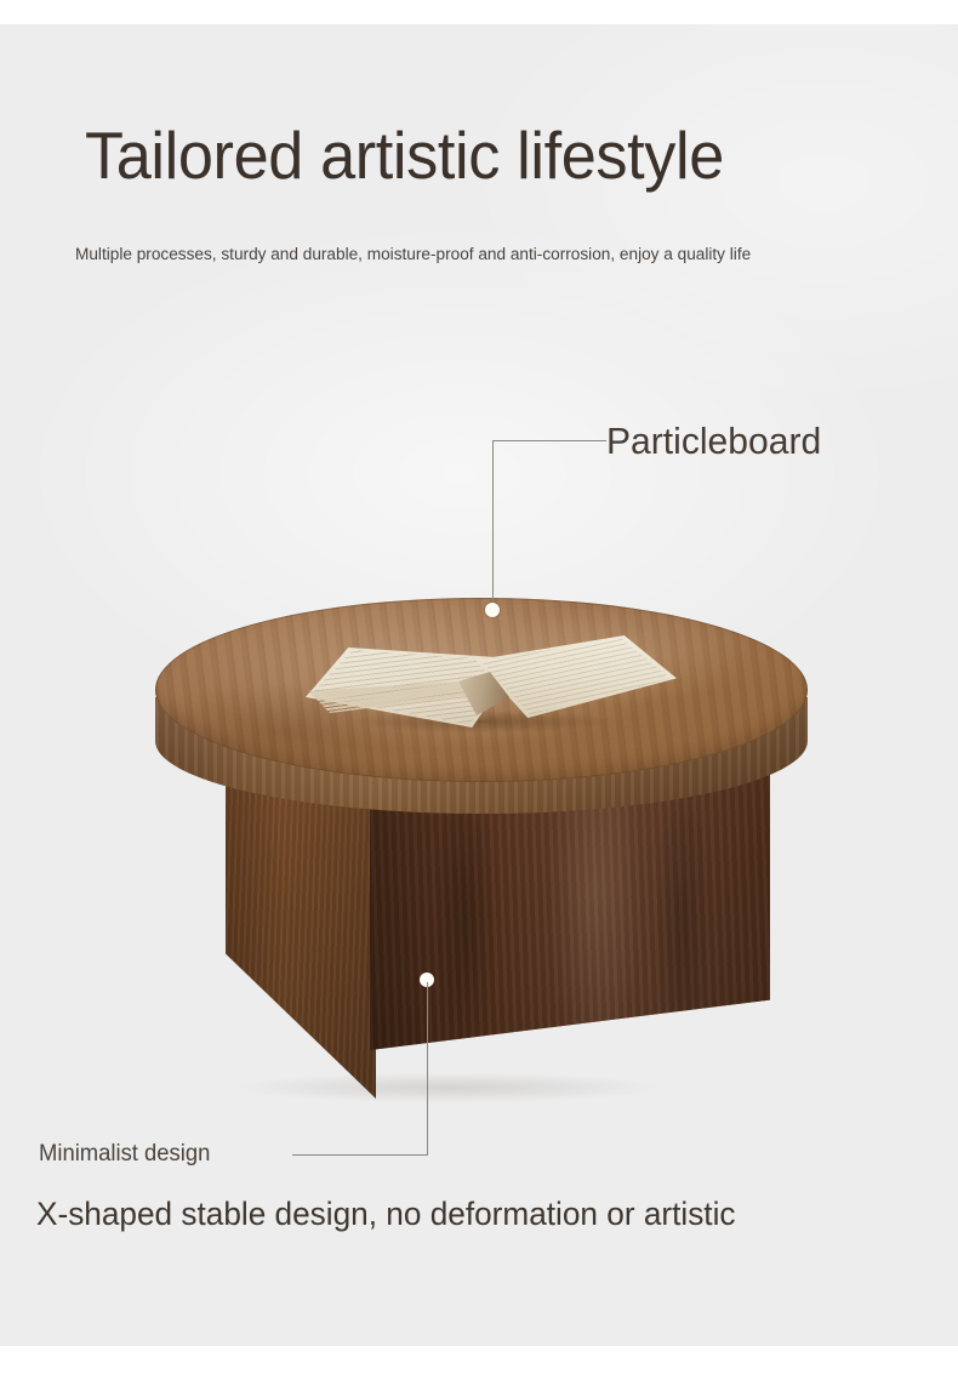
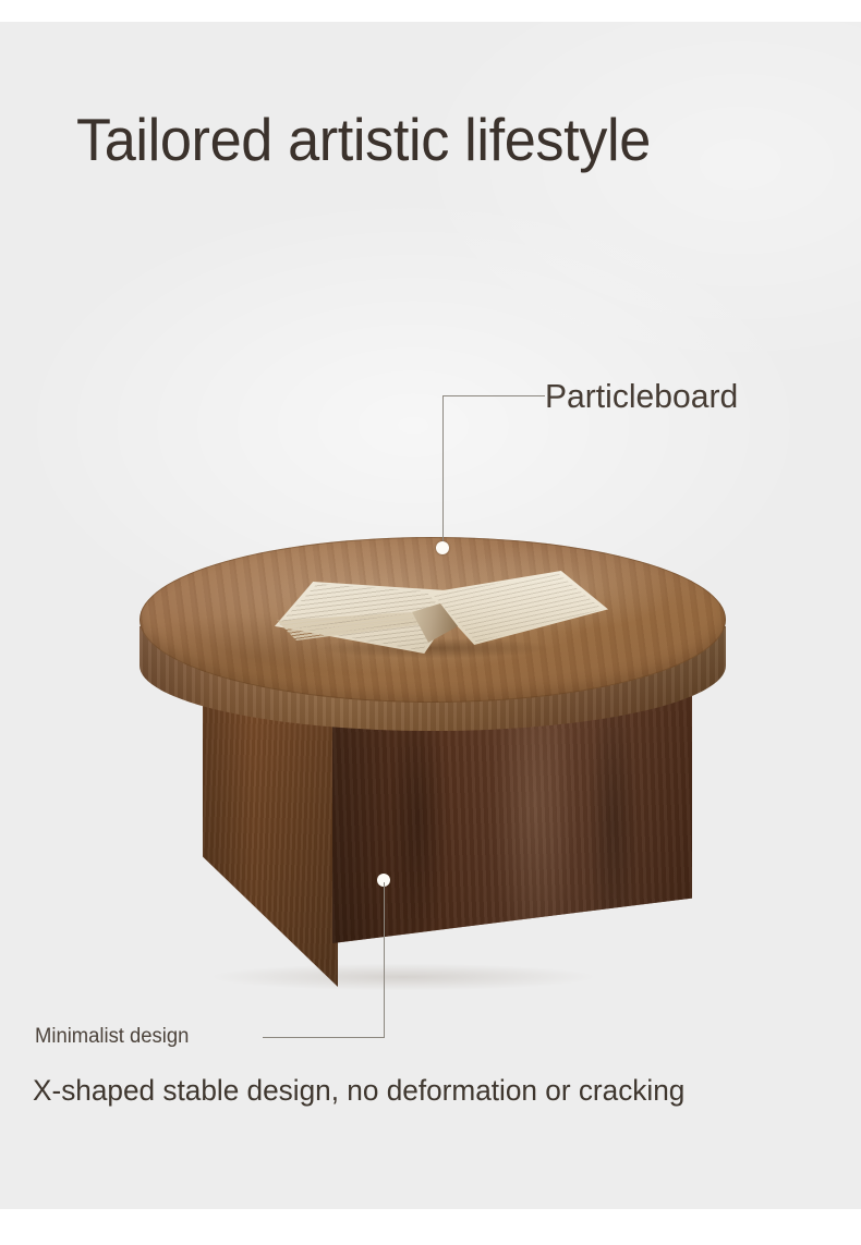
  Tailored artistic lifestyle
- Multiple processes, sturdy and durable, moisture-proof and anti-corrosion, enjoy a quality life
  Particleboard
  Minimalist design
- X-shaped stable design, no deformation or artistic
+ X-shaped stable design, no deformation or cracking
